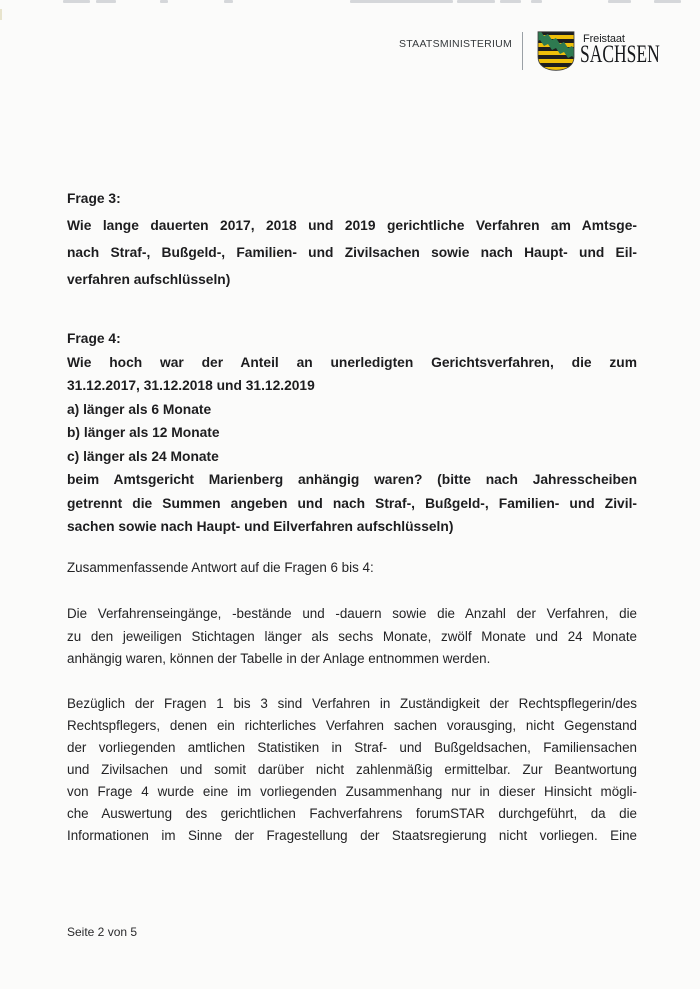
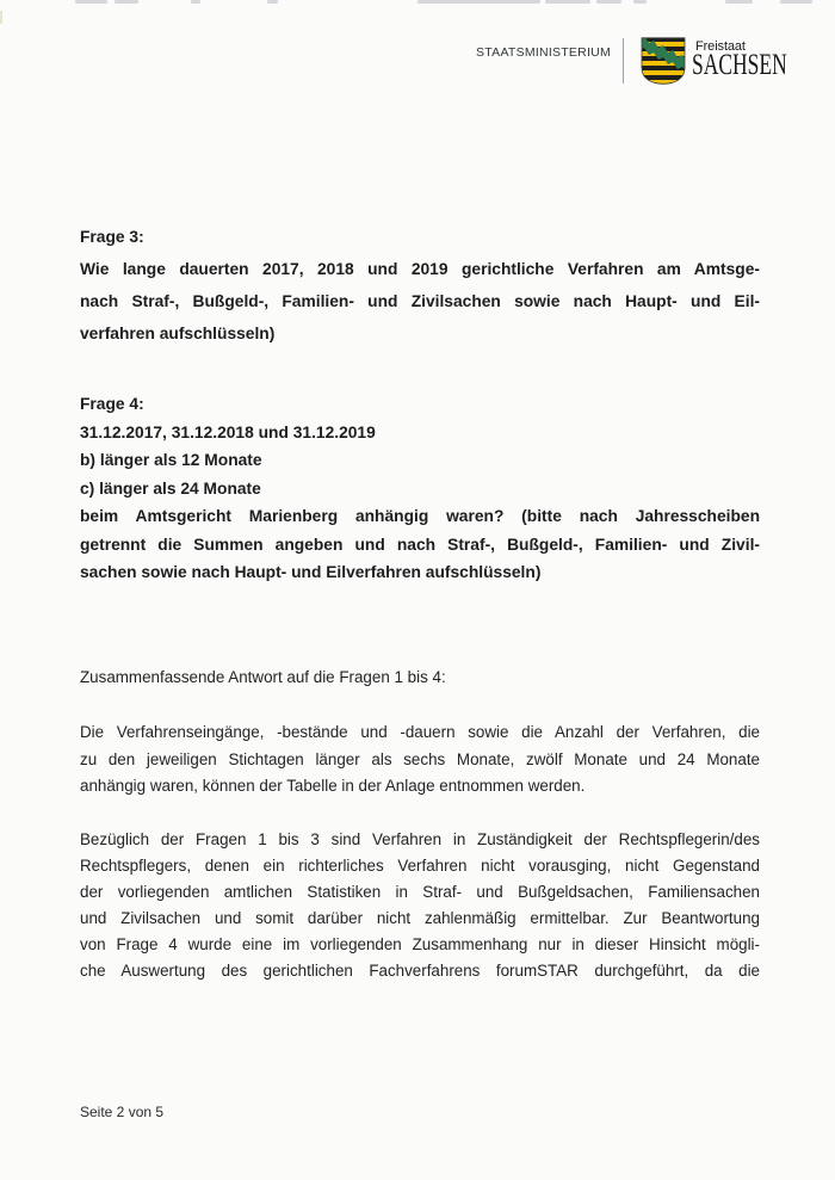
  STAATSMINISTERIUM
  Freistaat
  SACHSEN
  Frage 3:
  Wie lange dauerten 2017, 2018 und 2019 gerichtliche Verfahren am Amtsge-
  nach Straf-, Bußgeld-, Familien- und Zivilsachen sowie nach Haupt- und Eil-
  verfahren aufschlüsseln)
  Frage 4:
- Wie hoch war der Anteil an unerledigten Gerichtsverfahren, die zum
  31.12.2017, 31.12.2018 und 31.12.2019
- a) länger als 6 Monate
  b) länger als 12 Monate
  c) länger als 24 Monate
  beim Amtsgericht Marienberg anhängig waren? (bitte nach Jahresscheiben
  getrennt die Summen angeben und nach Straf-, Bußgeld-, Familien- und Zivil-
  sachen sowie nach Haupt- und Eilverfahren aufschlüsseln)
- Zusammenfassende Antwort auf die Fragen 6 bis 4:
+ Zusammenfassende Antwort auf die Fragen 1 bis 4:
  Die Verfahrenseingänge, -bestände und -dauern sowie die Anzahl der Verfahren, die
  zu den jeweiligen Stichtagen länger als sechs Monate, zwölf Monate und 24 Monate
  anhängig waren, können der Tabelle in der Anlage entnommen werden.
  Bezüglich der Fragen 1 bis 3 sind Verfahren in Zuständigkeit der Rechtspflegerin/des
- Rechtspflegers, denen ein richterliches Verfahren sachen vorausging, nicht Gegenstand
+ Rechtspflegers, denen ein richterliches Verfahren nicht vorausging, nicht Gegenstand
  der vorliegenden amtlichen Statistiken in Straf- und Bußgeldsachen, Familiensachen
  und Zivilsachen und somit darüber nicht zahlenmäßig ermittelbar. Zur Beantwortung
  von Frage 4 wurde eine im vorliegenden Zusammenhang nur in dieser Hinsicht mögli-
  che Auswertung des gerichtlichen Fachverfahrens forumSTAR durchgeführt, da die
- Informationen im Sinne der Fragestellung der Staatsregierung nicht vorliegen. Eine
  Seite 2 von 5
